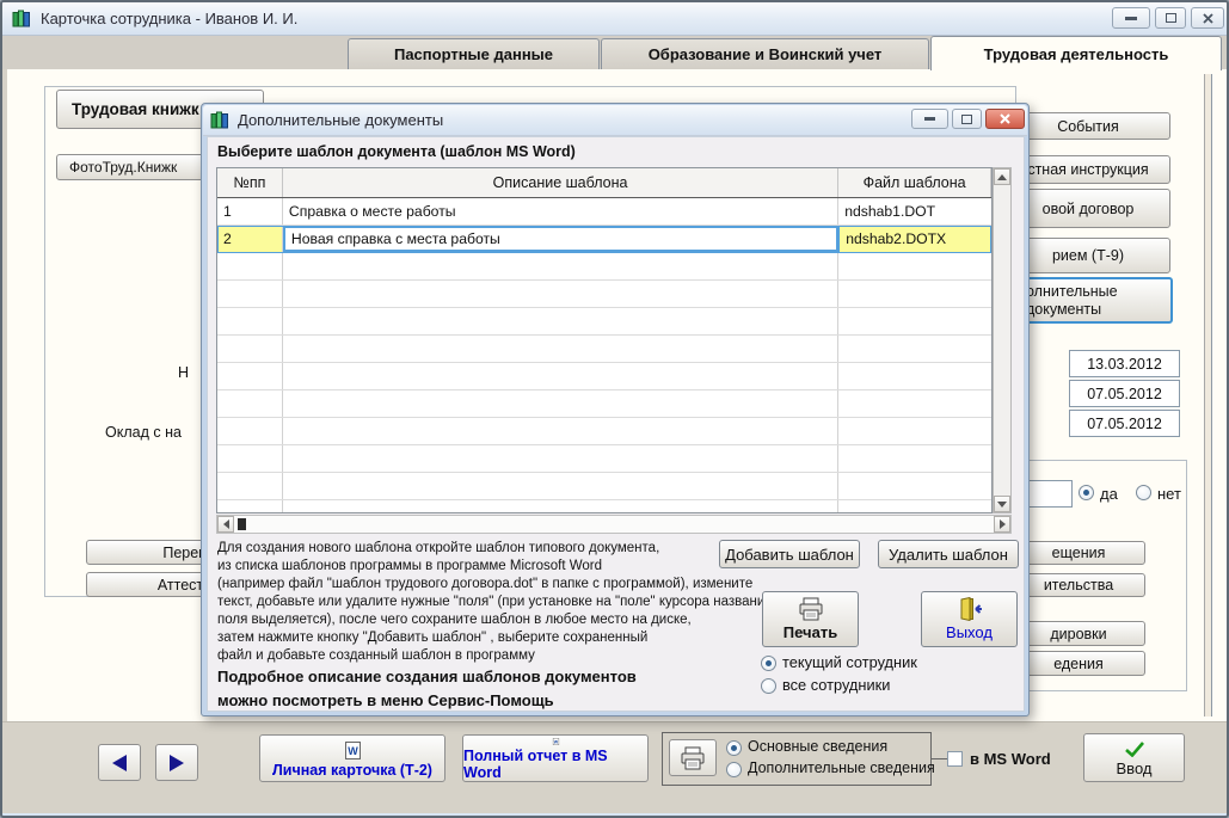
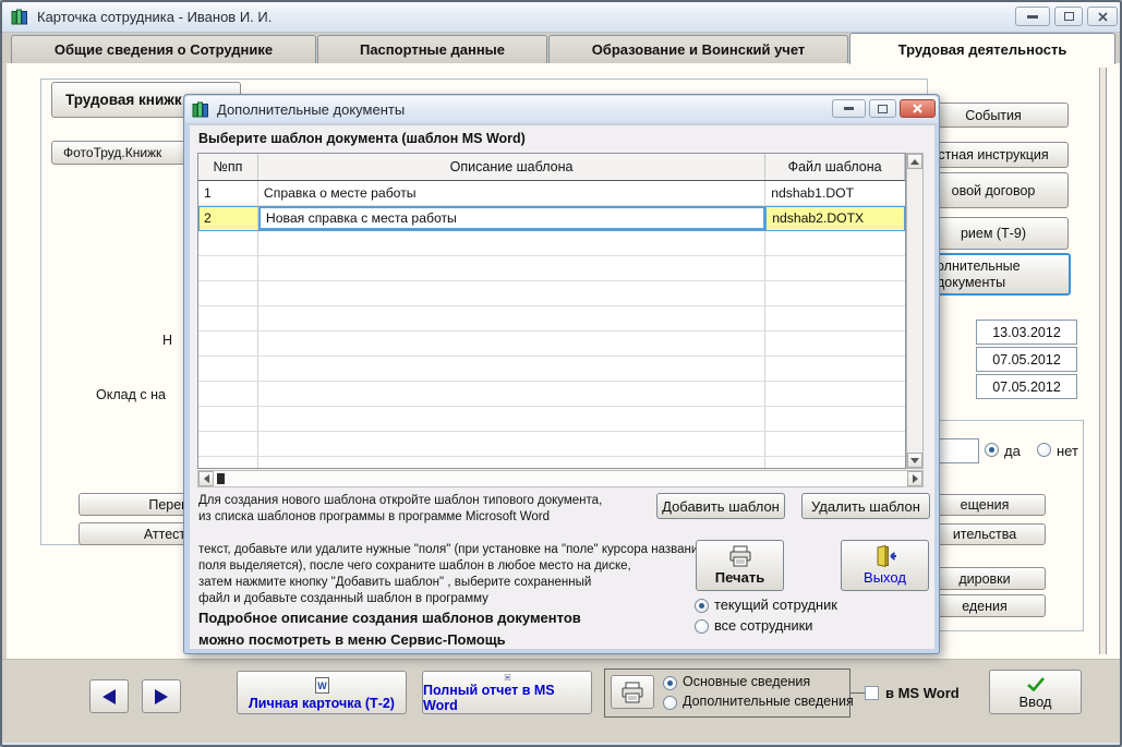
  Карточка сотрудника - Иванов И. И.
+ Общие сведения о Сотруднике
  Паспортные данные
  Образование и Воинский учет
  Трудовая деятельность
  Трудовая книжк
  ФотоТруд.Книжк
  Н
  Оклад с на
  События
  стная инструкция
  овой договор
  рием (Т-9)
  олнительные
  документы
  13.03.2012
  07.05.2012
  07.05.2012
  да
  нет
  ещения
  ительства
  дировки
  едения
  W
  Личная карточка (Т-2)
  Полный отчет в MS Word
  Основные сведения
  Дополнительные сведения
  в MS Word
  Ввод
  Дополнительные документы
  Выберите шаблон документа (шаблон MS Word)
  №пп
  Описание шаблона
  Файл шаблона
  1
  Справка о месте работы
  ndshab1.DOT
  2
  Новая справка с места работы
  ndshab2.DOTX
  Для создания нового шаблона откройте шаблон типового документа,
  из списка шаблонов программы в программе Microsoft Word
- (например файл "шаблон трудового договора.dot" в папке с программой), измените
  текст, добавьте или удалите нужные "поля" (при установке на "поле" курсора назван
  поля выделяется), после чего сохраните шаблон в любое место на диске,
  затем нажмите кнопку "Добавить шаблон" , выберите сохраненный
  файл и добавьте созданный шаблон в программу
  Подробное описание создания шаблонов документов
  можно посмотреть в меню Сервис-Помощь
  Добавить шаблон
  Удалить шаблон
  Печать
  Выход
  текущий сотрудник
  все сотрудники
